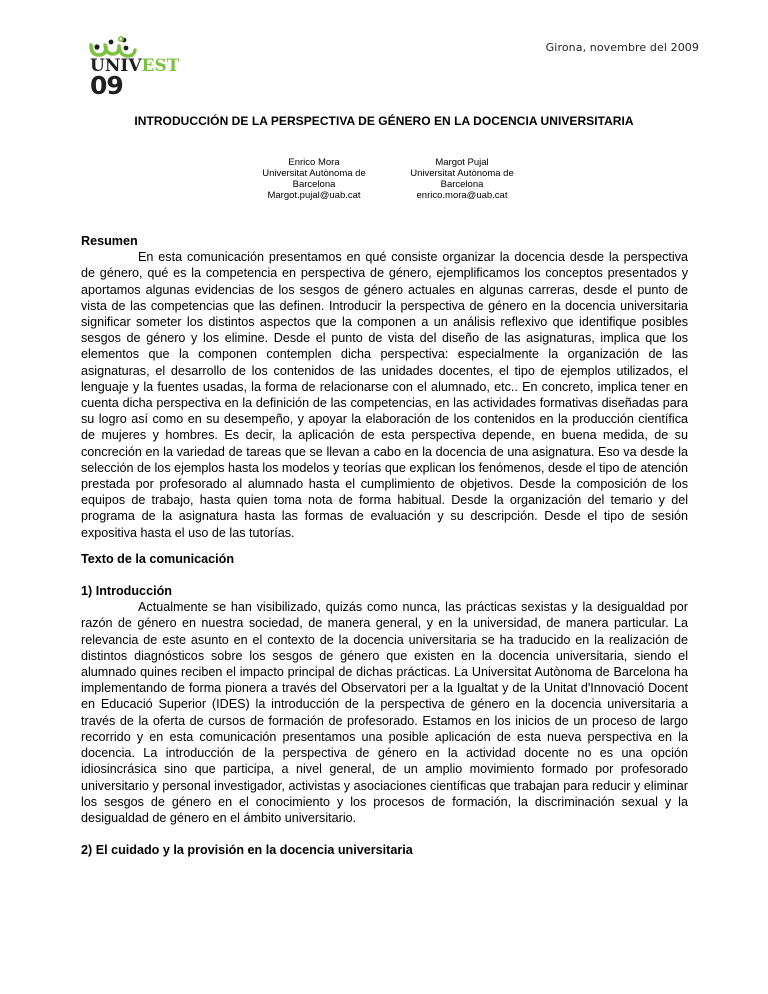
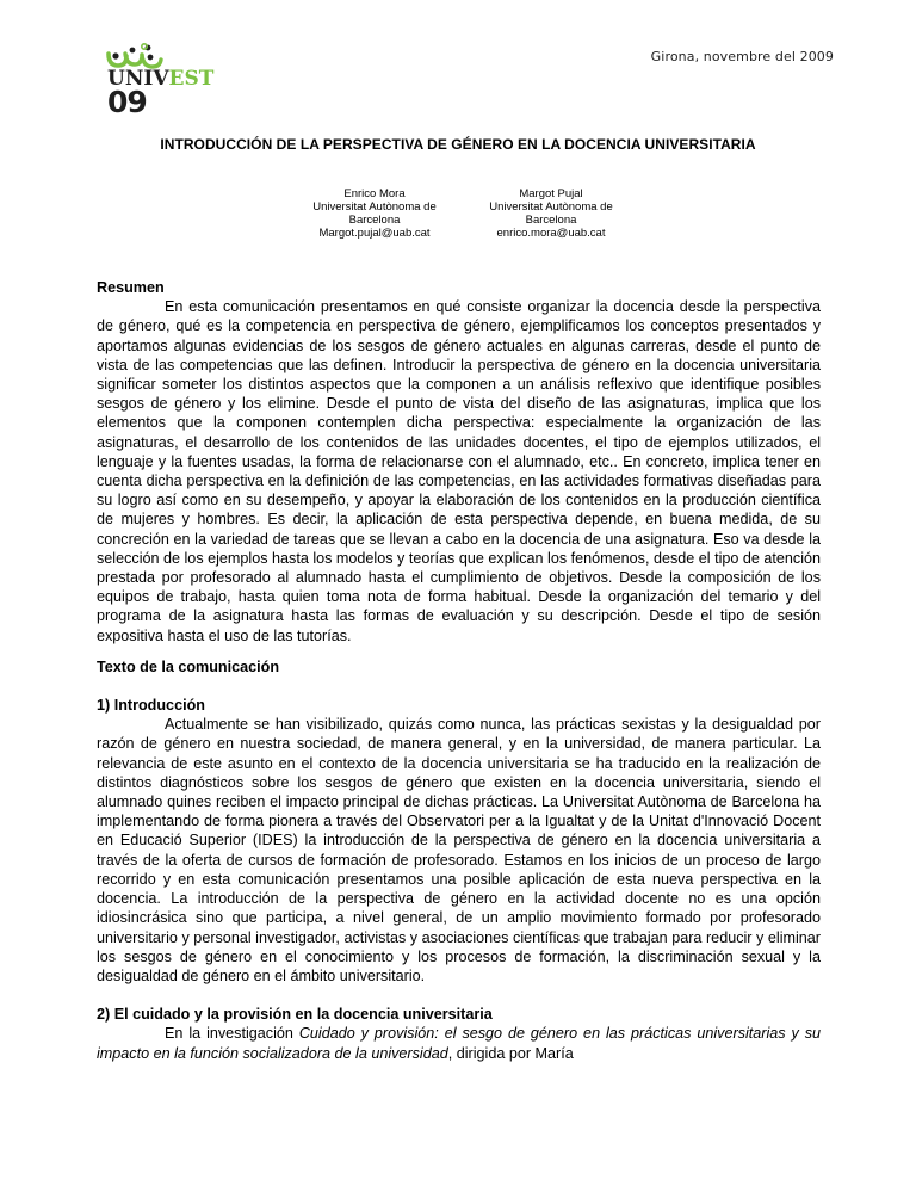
  UNIVEST
  09
  Girona, novembre del 2009
  INTRODUCCIÓN DE LA PERSPECTIVA DE GÉNERO EN LA DOCENCIA UNIVERSITARIA
  Enrico Mora
  Universitat Autònoma de
  Barcelona
  Margot.pujal@uab.cat
  Margot Pujal
  Universitat Autònoma de
  Barcelona
  enrico.mora@uab.cat
  Resumen
  En esta comunicación presentamos en qué consiste organizar la docencia desde la perspectiva de género, qué es la competencia en perspectiva de género, ejemplificamos los conceptos presentados y aportamos algunas evidencias de los sesgos de género actuales en algunas carreras, desde el punto de vista de las competencias que las definen. Introducir la perspectiva de género en la docencia universitaria significar someter los distintos aspectos que la componen a un análisis reflexivo que identifique posibles sesgos de género y los elimine. Desde el punto de vista del diseño de las asignaturas, implica que los elementos que la componen contemplen dicha perspectiva: especialmente la organización de las asignaturas, el desarrollo de los contenidos de las unidades docentes, el tipo de ejemplos utilizados, el lenguaje y la fuentes usadas, la forma de relacionarse con el alumnado, etc.. En concreto, implica tener en cuenta dicha perspectiva en la definición de las competencias, en las actividades formativas diseñadas para su logro así como en su desempeño, y apoyar la elaboración de los contenidos en la producción científica de mujeres y hombres. Es decir, la aplicación de esta perspectiva depende, en buena medida, de su concreción en la variedad de tareas que se llevan a cabo en la docencia de una asignatura. Eso va desde la selección de los ejemplos hasta los modelos y teorías que explican los fenómenos, desde el tipo de atención prestada por profesorado al alumnado hasta el cumplimiento de objetivos. Desde la composición de los equipos de trabajo, hasta quien toma nota de forma habitual. Desde la organización del temario y del programa de la asignatura hasta las formas de evaluación y su descripción. Desde el tipo de sesión expositiva hasta el uso de las tutorías.
  Texto de la comunicación
  1) Introducción
  Actualmente se han visibilizado, quizás como nunca, las prácticas sexistas y la desigualdad por razón de género en nuestra sociedad, de manera general, y en la universidad, de manera particular. La relevancia de este asunto en el contexto de la docencia universitaria se ha traducido en la realización de distintos diagnósticos sobre los sesgos de género que existen en la docencia universitaria, siendo el alumnado quines reciben el impacto principal de dichas prácticas. La Universitat Autònoma de Barcelona ha implementando de forma pionera a través del Observatori per a la Igualtat y de la Unitat d'Innovació Docent en Educació Superior (IDES) la introducción de la perspectiva de género en la docencia universitaria a través de la oferta de cursos de formación de profesorado. Estamos en los inicios de un proceso de largo recorrido y en esta comunicación presentamos una posible aplicación de esta nueva perspectiva en la docencia. La introducción de la perspectiva de género en la actividad docente no es una opción idiosincrásica sino que participa, a nivel general, de un amplio movimiento formado por profesorado universitario y personal investigador, activistas y asociaciones científicas que trabajan para reducir y eliminar los sesgos de género en el conocimiento y los procesos de formación, la discriminación sexual y la desigualdad de género en el ámbito universitario.
  2) El cuidado y la provisión en la docencia universitaria
+ En la investigación Cuidado y provisión: el sesgo de género en las prácticas universitarias y su impacto en la función socializadora de la universidad, dirigida por María
